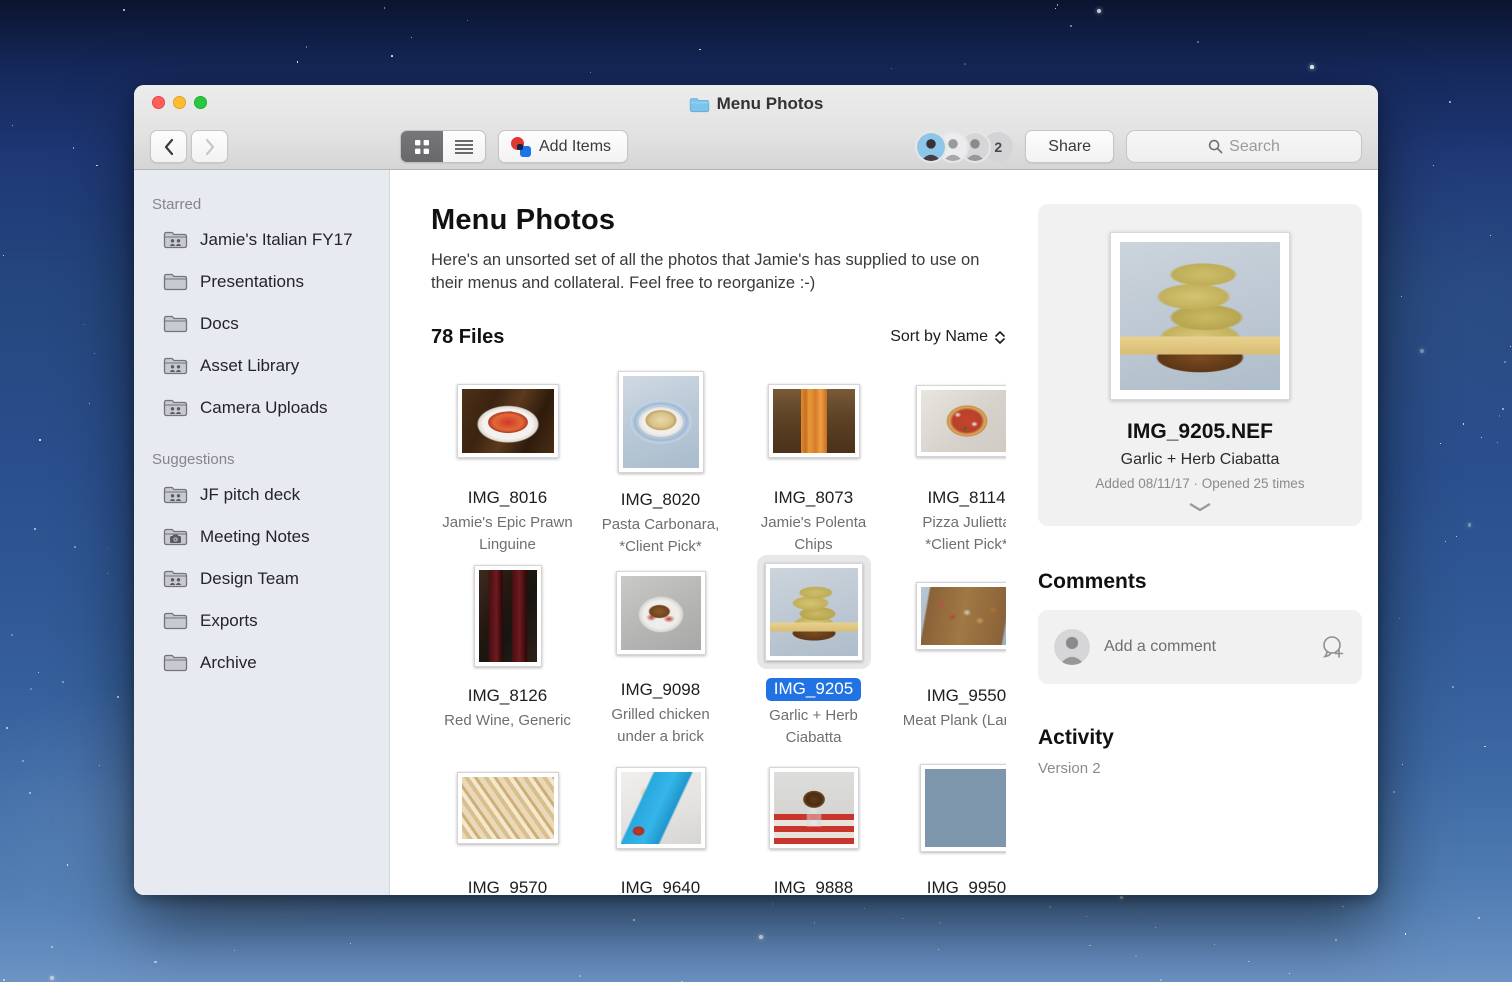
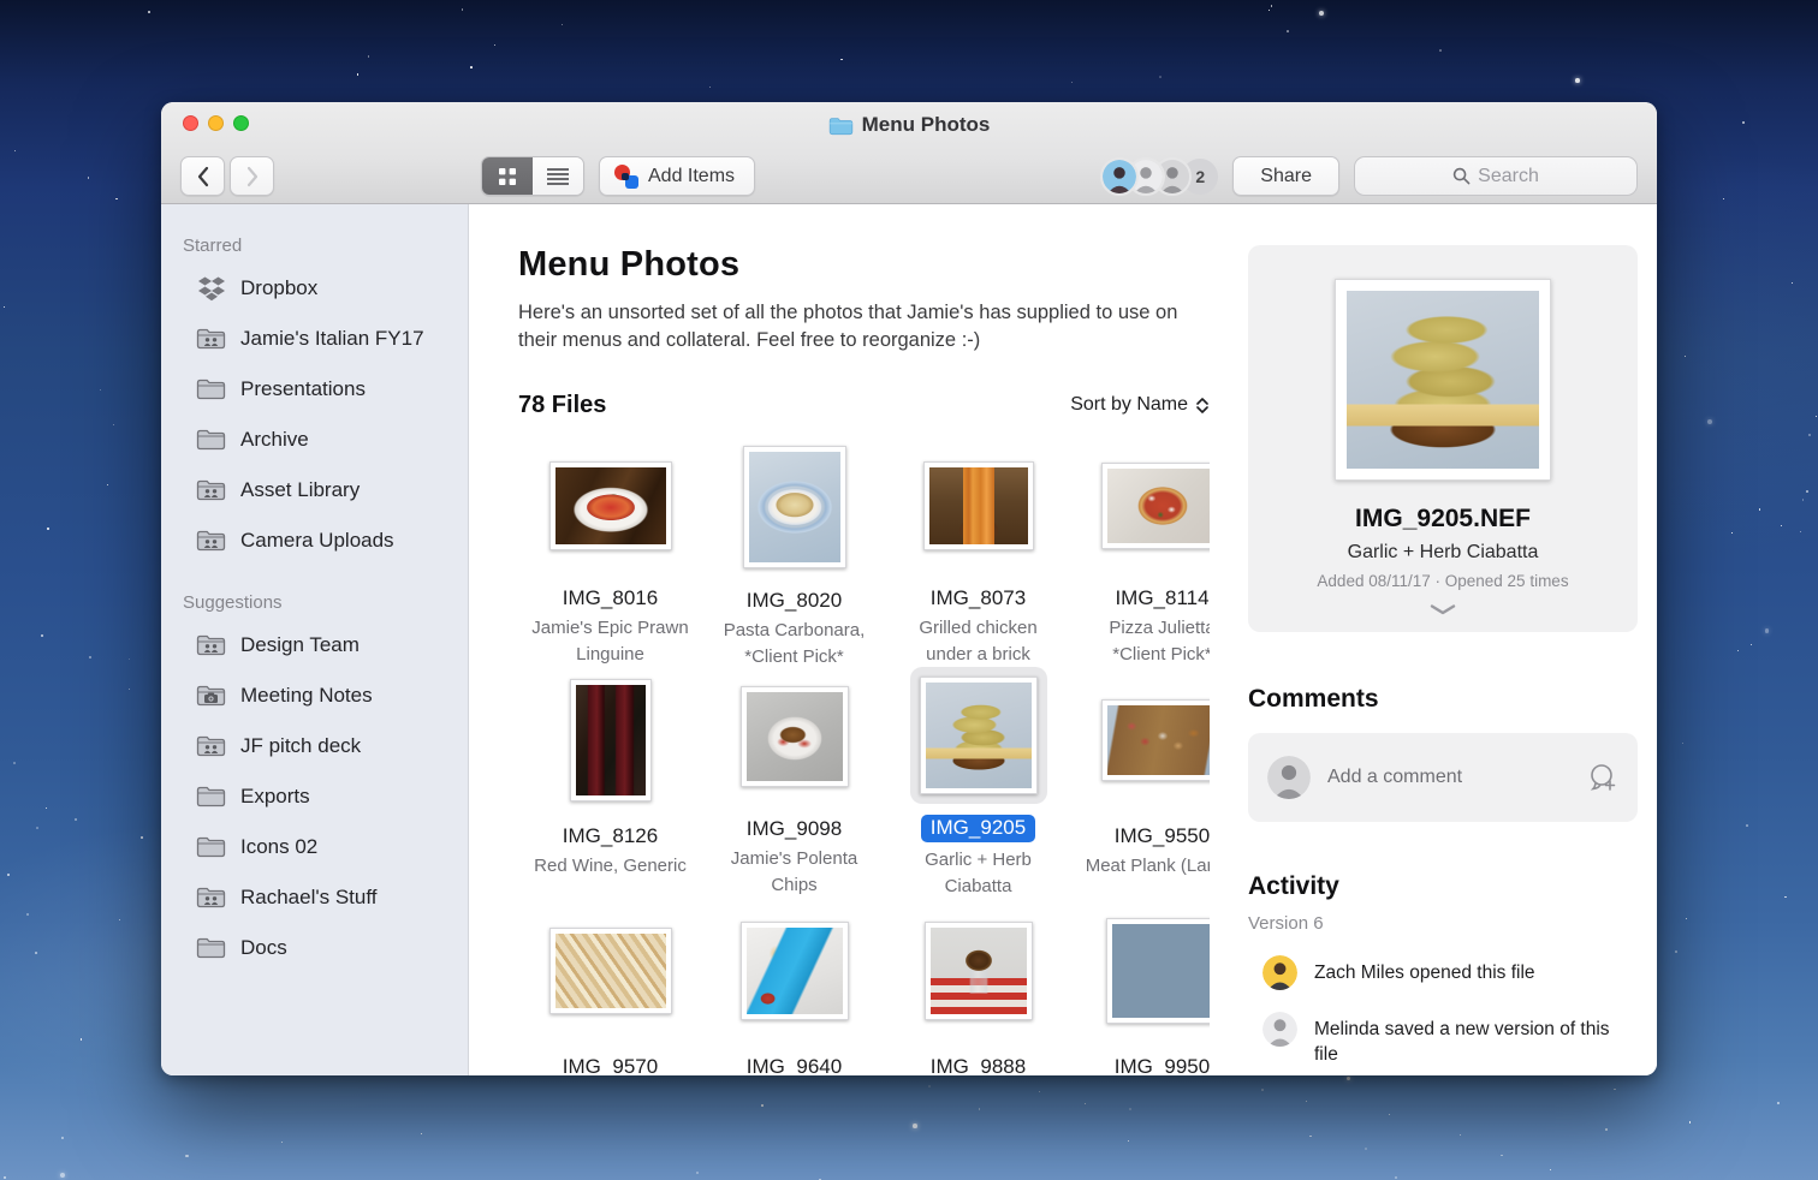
  Menu Photos
  Add Items
  2
  Share
  Search
  Starred
+ Dropbox
  Jamie's Italian FY17
  Presentations
- Docs
+ Archive
  Asset Library
  Camera Uploads
  Suggestions
- JF pitch deck
+ Design Team
  Meeting Notes
- Design Team
+ JF pitch deck
  Exports
+ Icons 02
+ Rachael's Stuff
- Archive
+ Docs
  Menu Photos
  Here's an unsorted set of all the photos that Jamie's has supplied to use on their menus and collateral. Feel free to reorganize :-)
  78 Files
  Sort by Name
  IMG_8016
  Jamie's Epic Prawn Linguine
  IMG_8020
  Pasta Carbonara, *Client Pick*
  IMG_8073
- Jamie's Polenta Chips
+ Grilled chicken under a brick
  IMG_8114
  Pizza Juliett *Client Pick*
  IMG_8126
  Red Wine, Generic
  IMG_9098
- Grilled chicken under a brick
+ Jamie's Polenta Chips
  IMG_9205
  Garlic + Herb Ciabatta
  IMG_9550
  Meat Plank (La
  IMG_9570
  IMG_9640
  IMG_9888
  IMG_9950
  IMG_9205.NEF
  Garlic + Herb Ciabatta
  Added 08/11/17 · Opened 25 times
  Comments
  Add a comment
  Activity
- Version 2
+ Version 6
+ Zach Miles opened this file
+ Melinda saved a new version of this file
